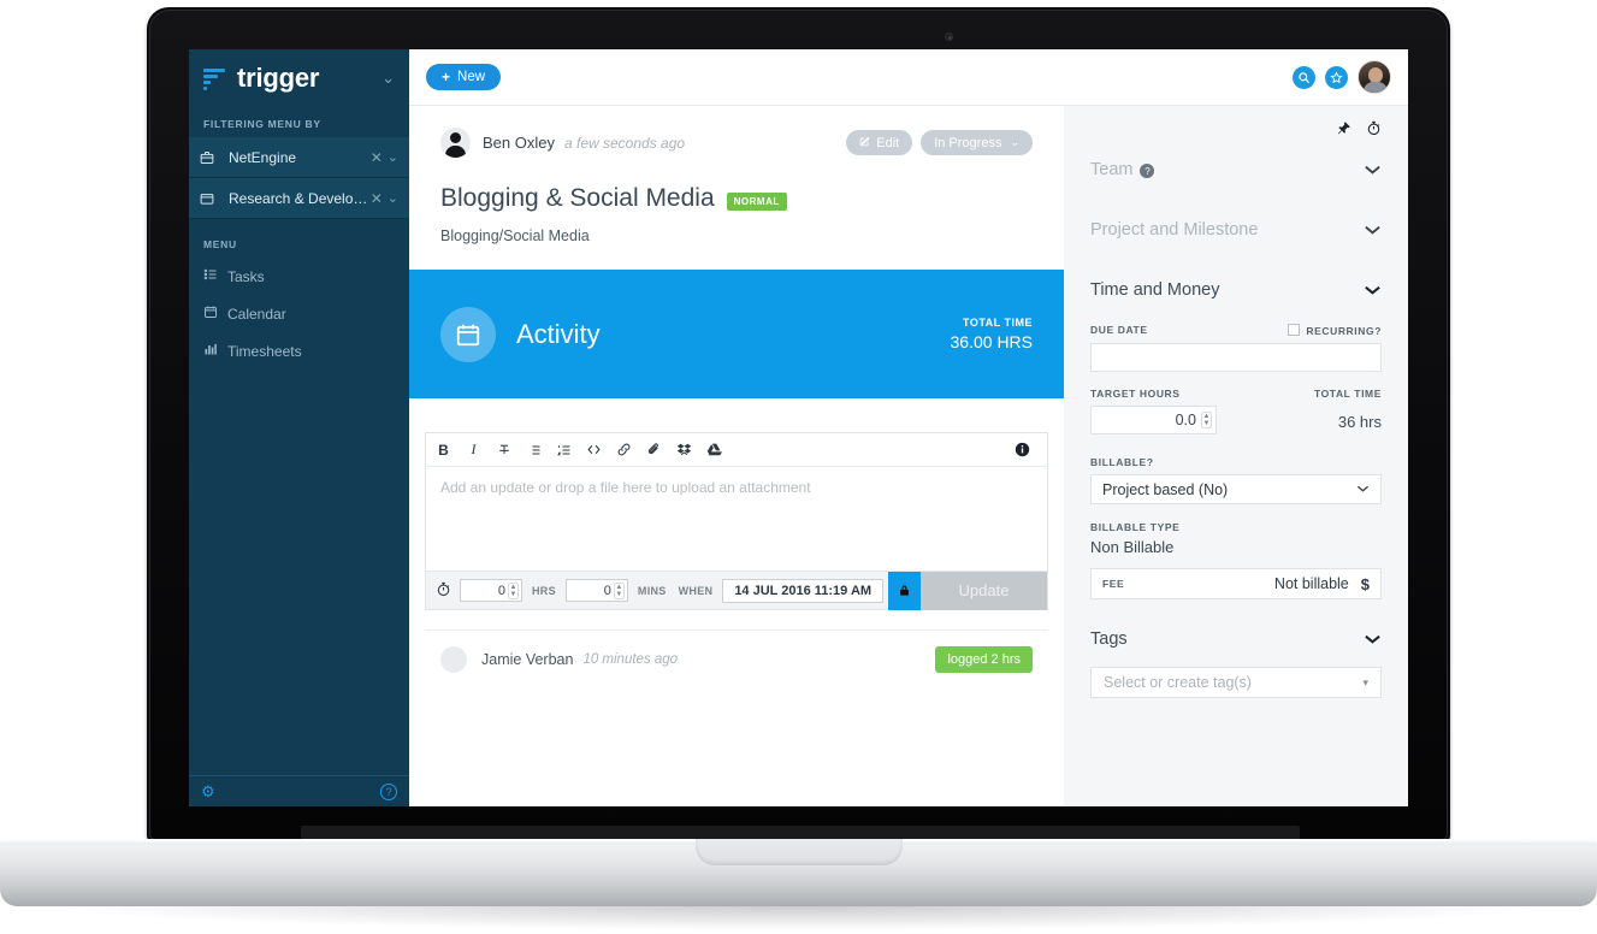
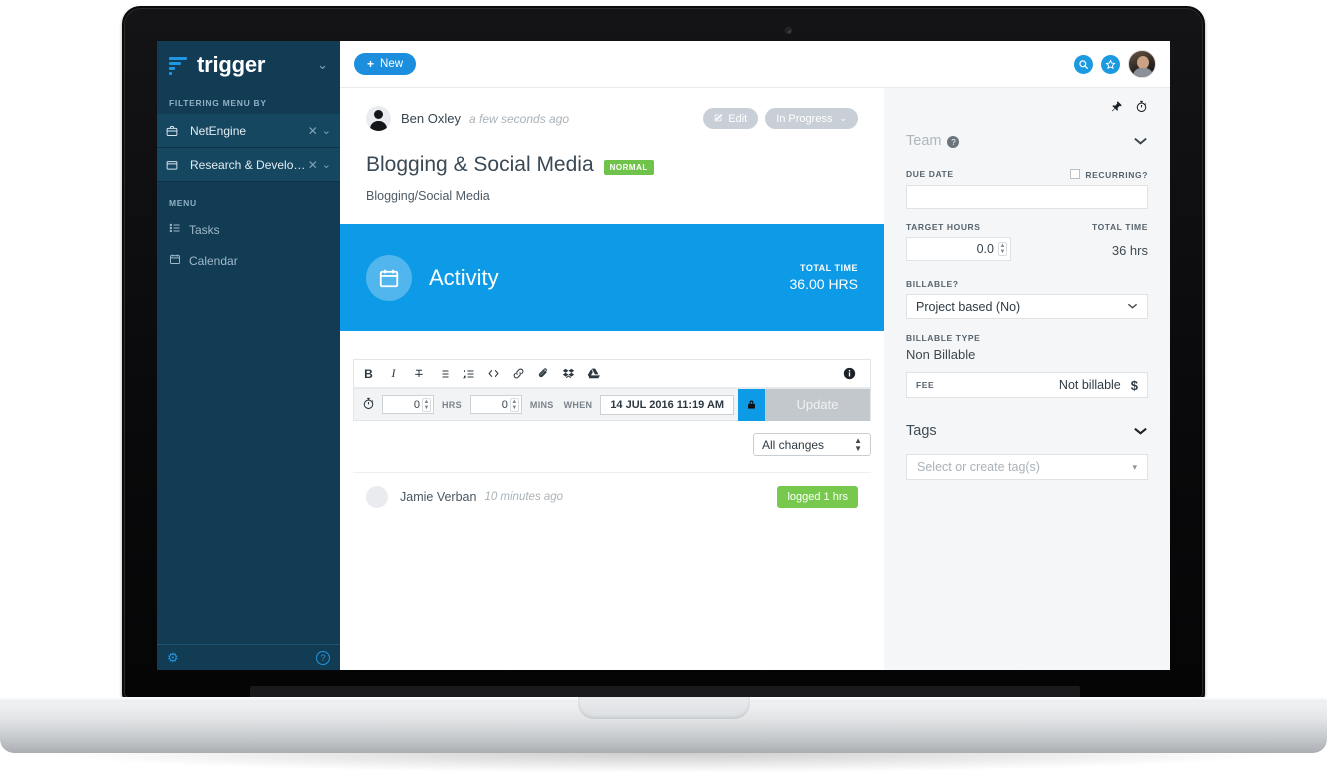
  trigger
  ⌄
  FILTERING MENU BY
  NetEngine
  ✕
  ⌄
  Research & Develo…
  ✕
  ⌄
  MENU
  Tasks
  Calendar
- Timesheets
  ⚙
  ?
  +
  New
  Ben Oxley
  a few seconds ago
  Edit
  In Progress
  ⌄
  Blogging & Social Media
  NORMAL
  Blogging/Social Media
  Activity
  TOTAL TIME
  36.00 HRS
  B
  I
- Add an update or drop a file here to upload an attachment
  0
  HRS
  0
  MINS
  WHEN
  14 JUL 2016 11:19 AM
  Update
+ All changes
+ ▲
+ ▼
  Jamie Verban
  10 minutes ago
- logged 2 hrs
+ logged 1 hrs
  Team
  ?
- Project and Milestone
- Time and Money
  DUE DATE
  RECURRING?
  TARGET HOURS
  TOTAL TIME
  0.0
  36 hrs
  BILLABLE?
  Project based (No)
  BILLABLE TYPE
  Non Billable
  FEE
  Not billable
  $
  Tags
  Select or create tag(s)
  ▾
